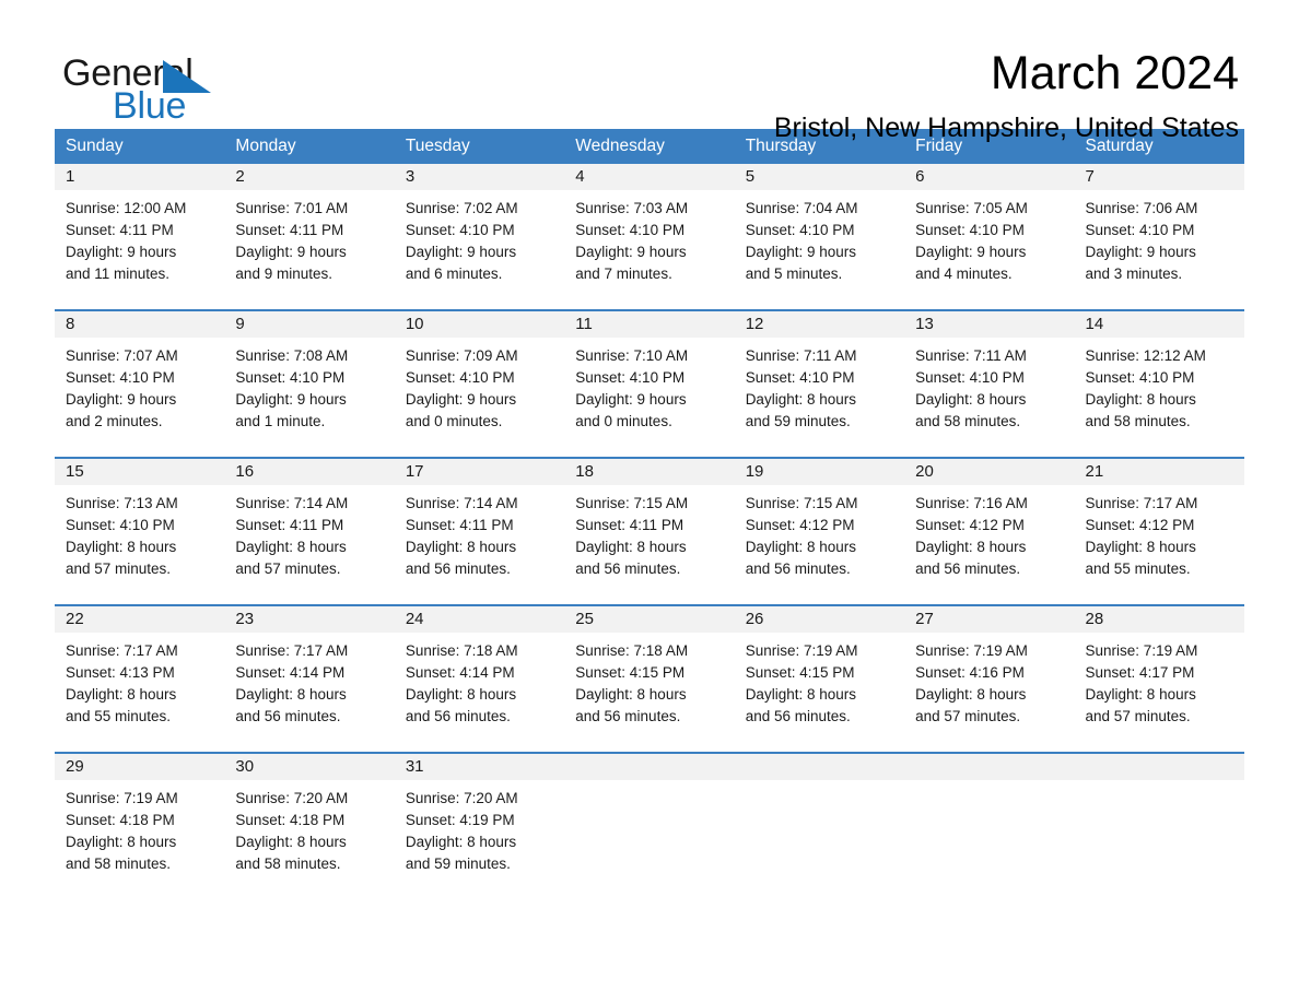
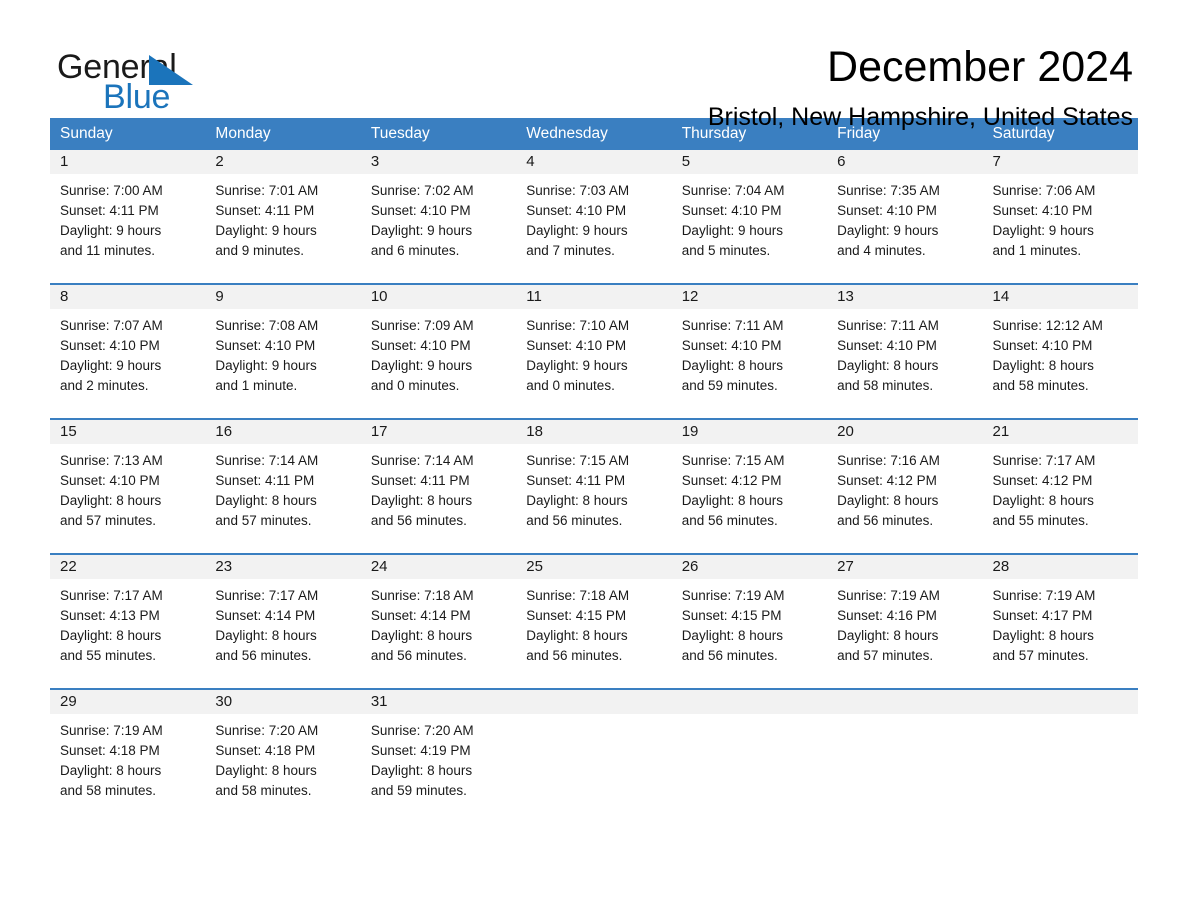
  Generl
  Blue
- March 2024
+ December 2024
  Bristol, New Hampshire, United States
  Sunday
  Monday
  Tuesday
  Wednesday
  Thursday
  Friday
  Saturday
  1
- Sunrise: 12:00 AM
+ Sunrise: 7:00 AM
  Sunset: 4:11 PM
  Daylight: 9 hours
  and 11 minutes.
  2
  Sunrise: 7:01 AM
  Sunset: 4:11 PM
  Daylight: 9 hours
  and 9 minutes.
  3
  Sunrise: 7:02 AM
  Sunset: 4:10 PM
  Daylight: 9 hours
  and 6 minutes.
  4
  Sunrise: 7:03 AM
  Sunset: 4:10 PM
  Daylight: 9 hours
  and 7 minutes.
  5
  Sunrise: 7:04 AM
  Sunset: 4:10 PM
  Daylight: 9 hours
  and 5 minutes.
  6
- Sunrise: 7:05 AM
+ Sunrise: 7:35 AM
  Sunset: 4:10 PM
  Daylight: 9 hours
  and 4 minutes.
  7
  Sunrise: 7:06 AM
  Sunset: 4:10 PM
  Daylight: 9 hours
- and 3 minutes.
+ and 1 minutes.
  8
  Sunrise: 7:07 AM
  Sunset: 4:10 PM
  Daylight: 9 hours
  and 2 minutes.
  9
  Sunrise: 7:08 AM
  Sunset: 4:10 PM
  Daylight: 9 hours
  and 1 minute.
  10
  Sunrise: 7:09 AM
  Sunset: 4:10 PM
  Daylight: 9 hours
  and 0 minutes.
  11
  Sunrise: 7:10 AM
  Sunset: 4:10 PM
  Daylight: 9 hours
  and 0 minutes.
  12
  Sunrise: 7:11 AM
  Sunset: 4:10 PM
  Daylight: 8 hours
  and 59 minutes.
  13
  Sunrise: 7:11 AM
  Sunset: 4:10 PM
  Daylight: 8 hours
  and 58 minutes.
  14
  Sunrise: 12:12 AM
  Sunset: 4:10 PM
  Daylight: 8 hours
  and 58 minutes.
  15
  Sunrise: 7:13 AM
  Sunset: 4:10 PM
  Daylight: 8 hours
  and 57 minutes.
  16
  Sunrise: 7:14 AM
  Sunset: 4:11 PM
  Daylight: 8 hours
  and 57 minutes.
  17
  Sunrise: 7:14 AM
  Sunset: 4:11 PM
  Daylight: 8 hours
  and 56 minutes.
  18
  Sunrise: 7:15 AM
  Sunset: 4:11 PM
  Daylight: 8 hours
  and 56 minutes.
  19
  Sunrise: 7:15 AM
  Sunset: 4:12 PM
  Daylight: 8 hours
  and 56 minutes.
  20
  Sunrise: 7:16 AM
  Sunset: 4:12 PM
  Daylight: 8 hours
  and 56 minutes.
  21
  Sunrise: 7:17 AM
  Sunset: 4:12 PM
  Daylight: 8 hours
  and 55 minutes.
  22
  Sunrise: 7:17 AM
  Sunset: 4:13 PM
  Daylight: 8 hours
  and 55 minutes.
  23
  Sunrise: 7:17 AM
  Sunset: 4:14 PM
  Daylight: 8 hours
  and 56 minutes.
  24
  Sunrise: 7:18 AM
  Sunset: 4:14 PM
  Daylight: 8 hours
  and 56 minutes.
  25
  Sunrise: 7:18 AM
  Sunset: 4:15 PM
  Daylight: 8 hours
  and 56 minutes.
  26
  Sunrise: 7:19 AM
  Sunset: 4:15 PM
  Daylight: 8 hours
  and 56 minutes.
  27
  Sunrise: 7:19 AM
  Sunset: 4:16 PM
  Daylight: 8 hours
  and 57 minutes.
  28
  Sunrise: 7:19 AM
  Sunset: 4:17 PM
  Daylight: 8 hours
  and 57 minutes.
  29
  Sunrise: 7:19 AM
  Sunset: 4:18 PM
  Daylight: 8 hours
  and 58 minutes.
  30
  Sunrise: 7:20 AM
  Sunset: 4:18 PM
  Daylight: 8 hours
  and 58 minutes.
  31
  Sunrise: 7:20 AM
  Sunset: 4:19 PM
  Daylight: 8 hours
  and 59 minutes.
